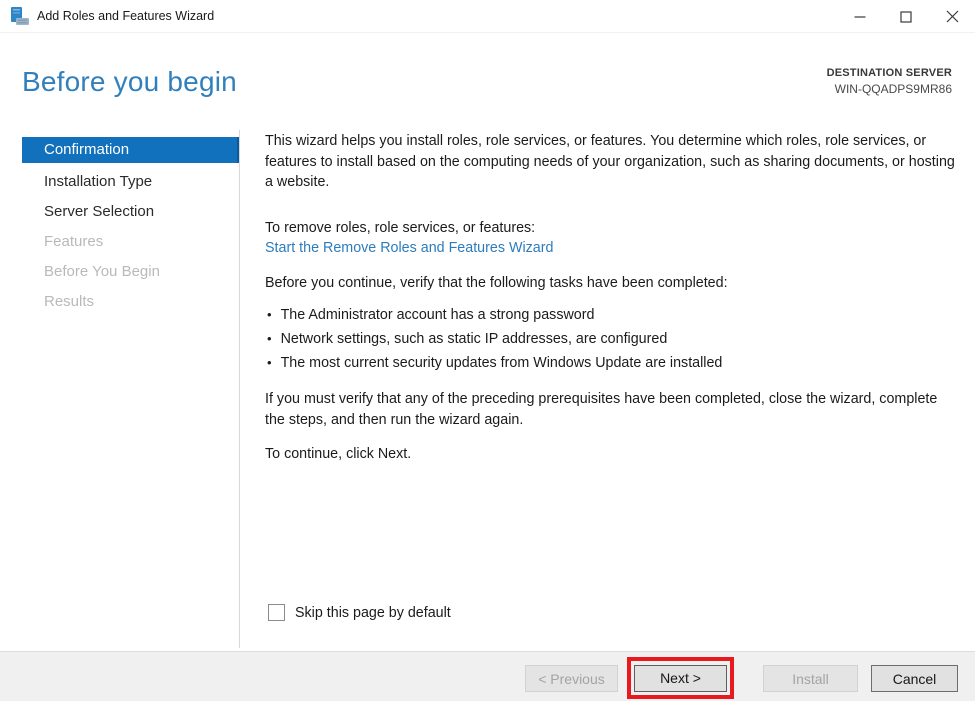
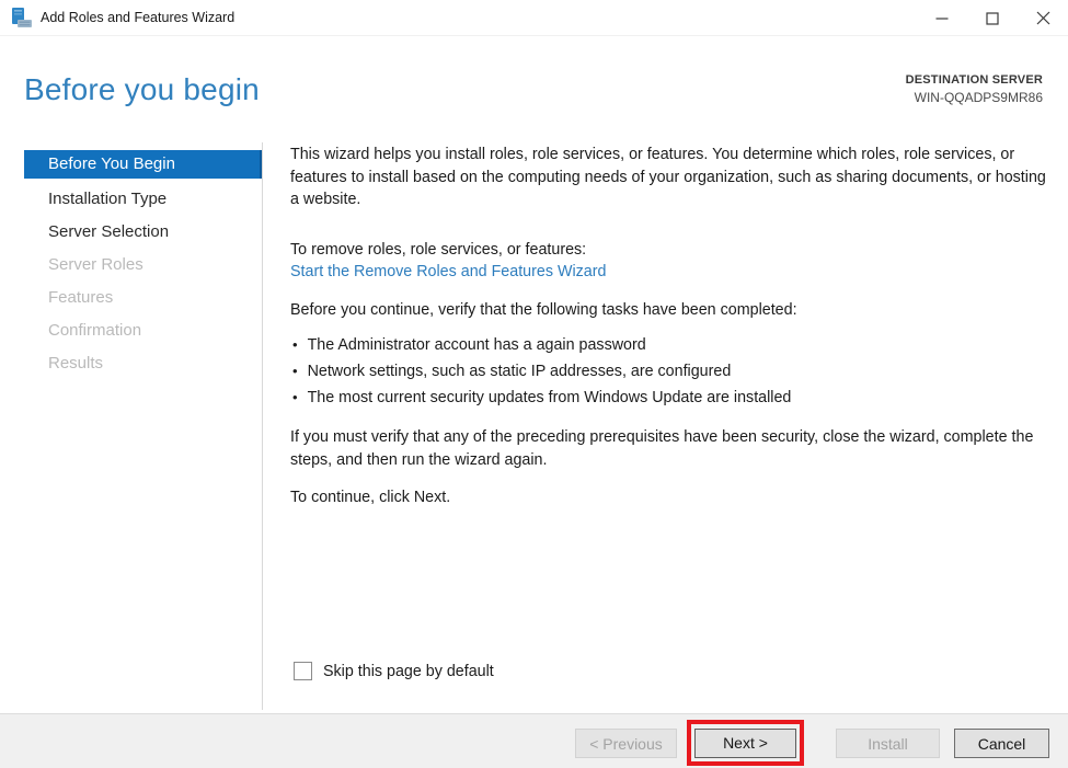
  Add Roles and Features Wizard
  Before you begin
  DESTINATION SERVER
  WIN-QQADPS9MR86
- Confirmation
+ Before You Begin
  Installation Type
  Server Selection
+ Server Roles
  Features
- Before You Begin
+ Confirmation
  Results
  This wizard helps you install roles, role services, or features. You determine which roles, role services, or features to install based on the computing needs of your organization, such as sharing documents, or hosting a website.
  To remove roles, role services, or features:
  Start the Remove Roles and Features Wizard
  Before you continue, verify that the following tasks have been completed:
- The Administrator account has a strong password
+ The Administrator account has a again password
  Network settings, such as static IP addresses, are configured
  The most current security updates from Windows Update are installed
- If you must verify that any of the preceding prerequisites have been completed, close the wizard, complete the steps, and then run the wizard again.
+ If you must verify that any of the preceding prerequisites have been security, close the wizard, complete the steps, and then run the wizard again.
  To continue, click Next.
  Skip this page by default
  < Previous
  Next >
  Install
  Cancel
